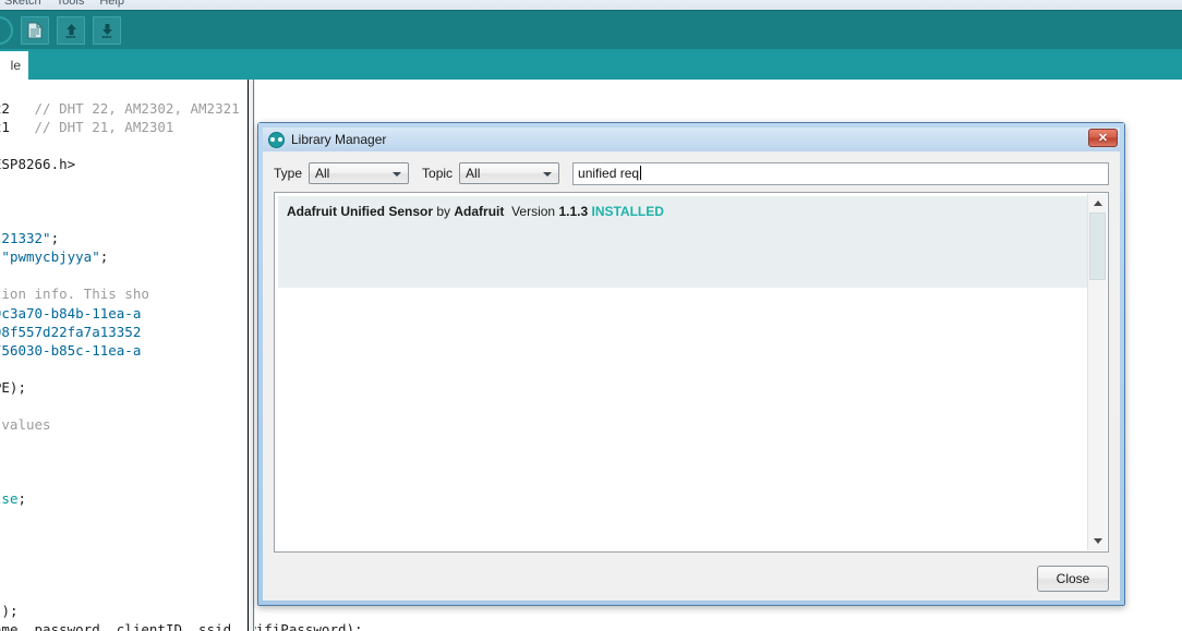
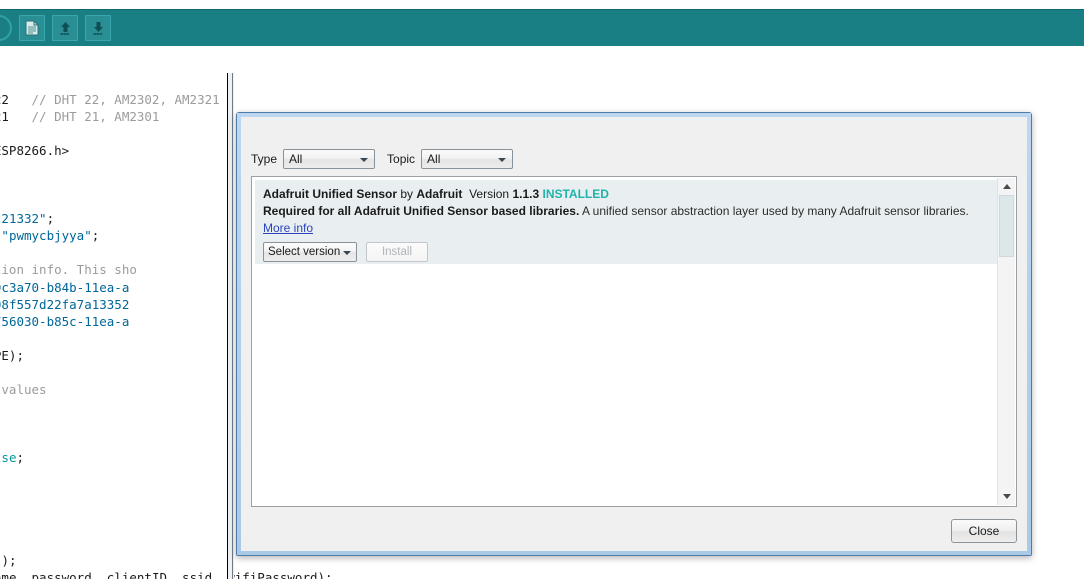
- Sketch
- Tools
- Help
- le
- Library Manager
- ✕
  Type
  All
  Topic
  All
- unified req
  Adafruit Unified Sensor by Adafruit Version 1.1.3 INSTALLED
+ Required for all Adafruit Unified Sensor based libraries. A unified sensor abstraction layer used by many Adafruit sensor libraries.
+ More info
+ Select version
+ Install
  Close
